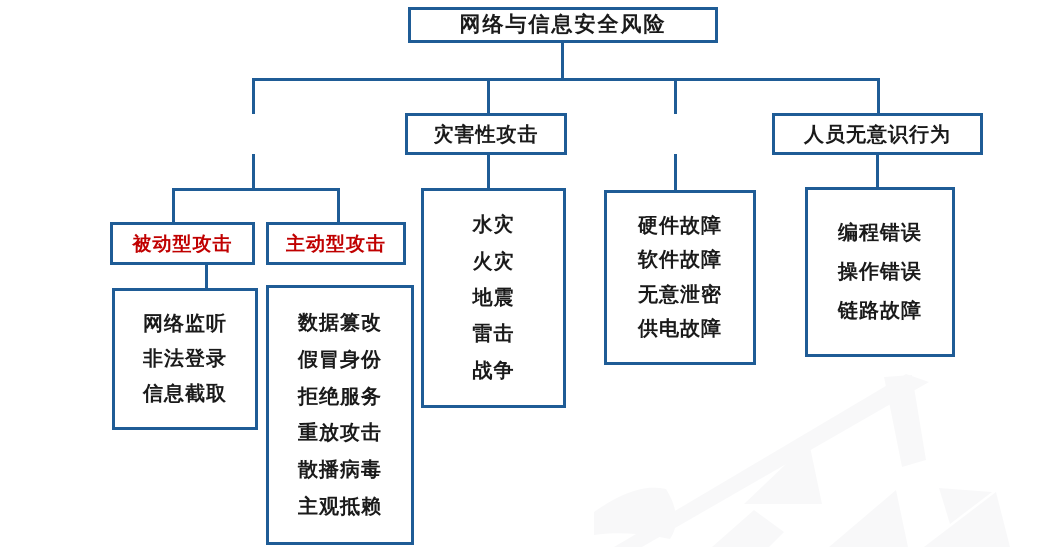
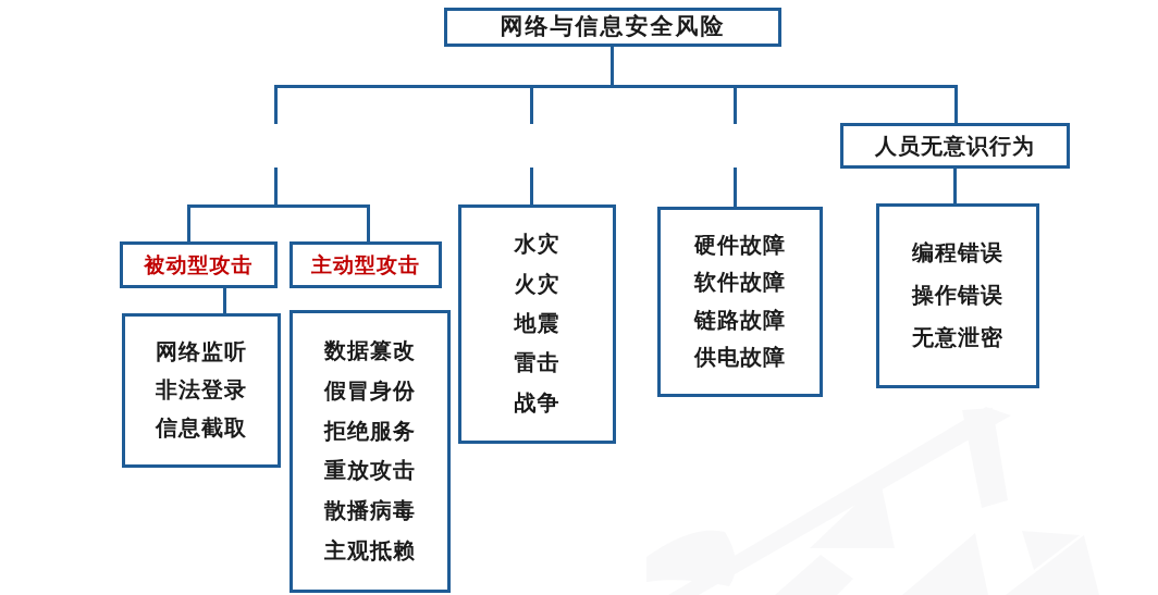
  网络与信息安全风险
- 灾害性攻击
  人员无意识行为
  被动型攻击
  主动型攻击
  网络监听
  非法登录
  信息截取
  数据篡改
  假冒身份
  拒绝服务
  重放攻击
  散播病毒
  主观抵赖
  水灾
  火灾
  地震
  雷击
  战争
  硬件故障
  软件故障
- 无意泄密
+ 链路故障
  供电故障
  编程错误
  操作错误
- 链路故障
+ 无意泄密
